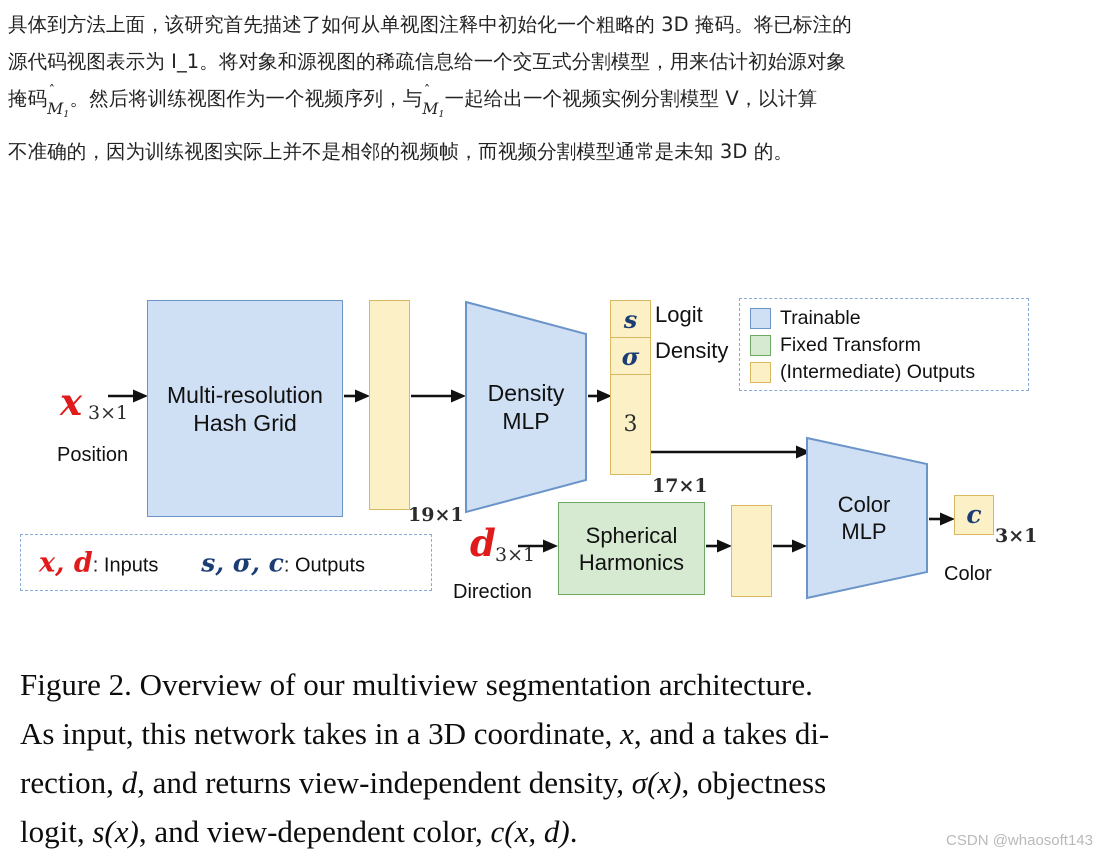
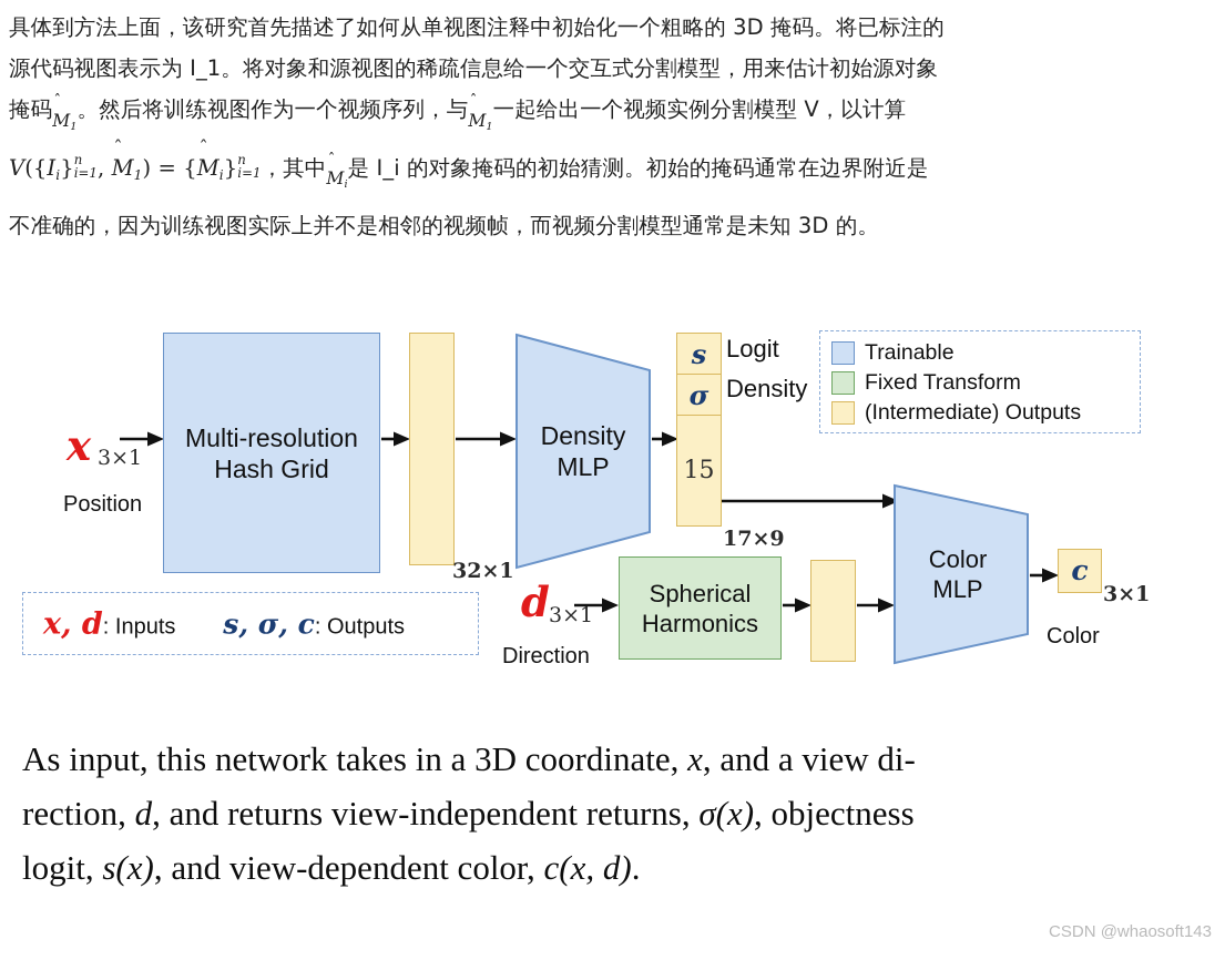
  具体到方法上面，该研究首先描述了如何从单视图注释中初始化一个粗略的 3D 掩码。将已标注的
  源代码视图表示为 I_1。将对象和源视图的稀疏信息给一个交互式分割模型，用来估计初始源对象
  掩码
  M1。然后将训练视图作为一个视频序列，与
  M1一起给出一个视频实例分割模型 V，以计算
+ V({Ii}n
+ i=1,
+ M1) = {
+ Mi}n
+ i=1，其中
+ Mi是 I_i 的对象掩码的初始猜测。初始的掩码通常在边界附近是
  不准确的，因为训练视图实际上并不是相邻的视频帧，而视频分割模型通常是未知 3D 的。
  x
  3×1
  Position
  Multi-resolution
  Hash Grid
- 19×1
+ 32×1
  Density
  MLP
  s
  σ
- 3
+ 15
  Logit
  Density
- 17×1
+ 17×9
  d
  3×1
  Direction
  Spherical
  Harmonics
  Color
  MLP
  c
  3×1
  Color
  Trainable
  Fixed Transform
  (Intermediate) Outputs
  x, d: Inputs s, σ, c: Outputs
- Figure 2. Overview of our multiview segmentation architecture.
- As input, this network takes in a 3D coordinate, x, and a takes di-
+ As input, this network takes in a 3D coordinate, x, and a view di-
- rection, d, and returns view-independent density, σ(x), objectness
+ rection, d, and returns view-independent returns, σ(x), objectness
  logit, s(x), and view-dependent color, c(x, d).
  CSDN @whaosoft143
